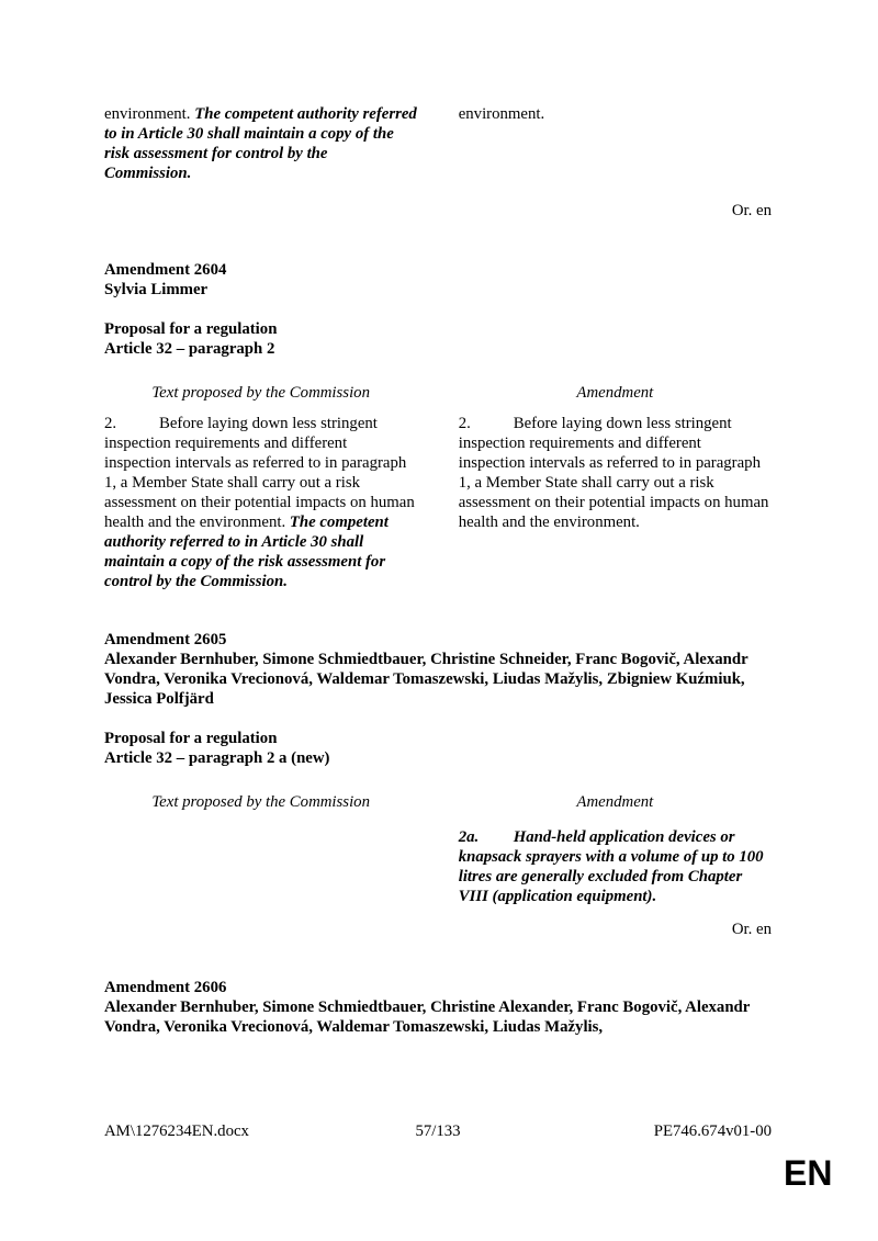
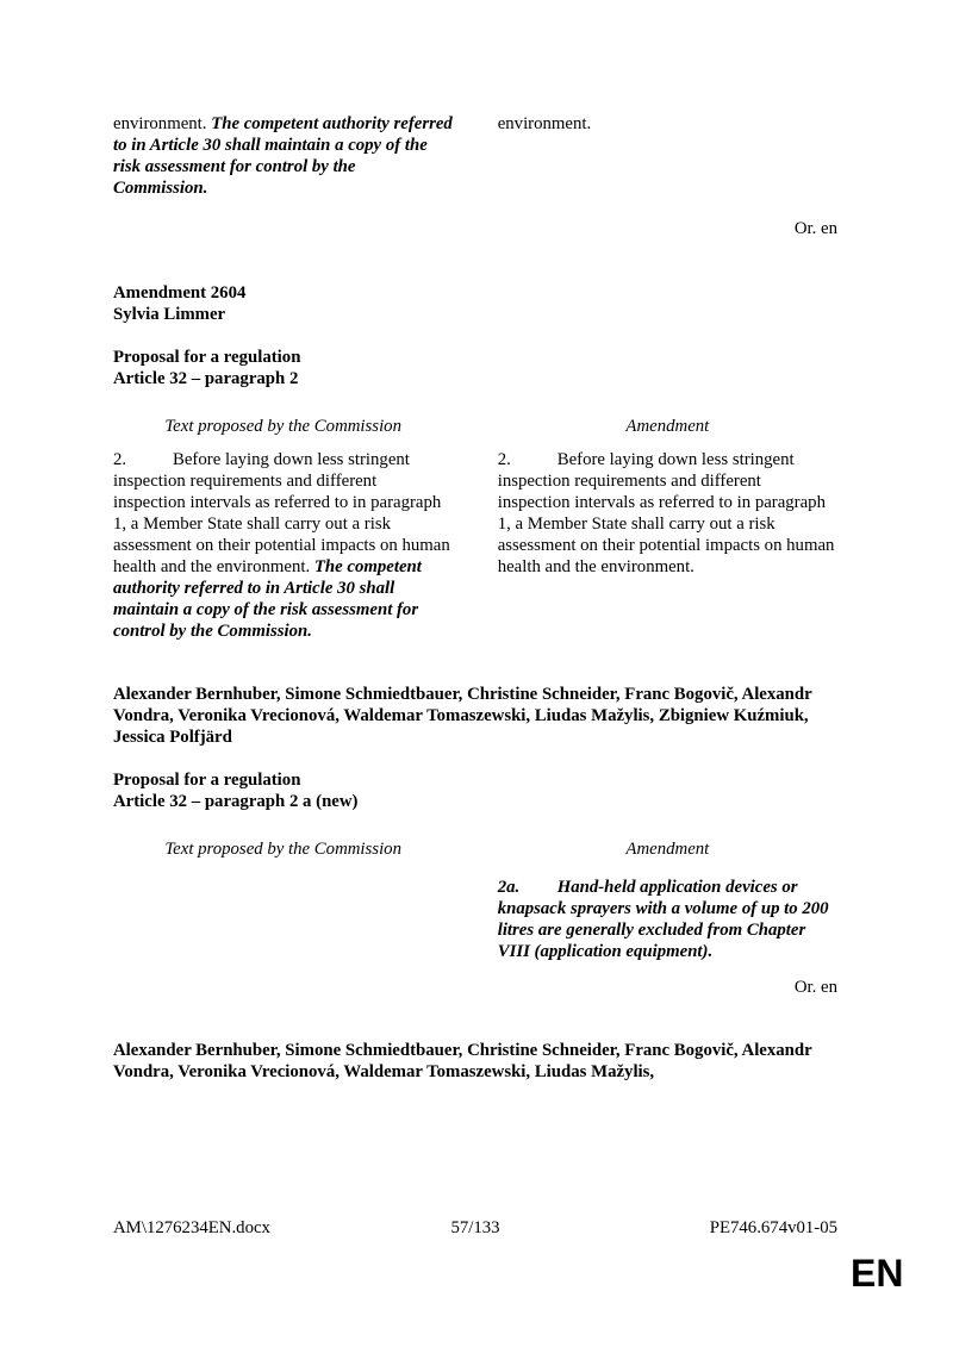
  environment. The competent authority referred to in Article 30 shall maintain a copy of the risk assessment for control by the Commission.
  environment.
  Or. en
  Amendment 2604
  Sylvia Limmer
  Proposal for a regulation
  Article 32 – paragraph 2
  Text proposed by the Commission
  Amendment
  2. Before laying down less stringent inspection requirements and different inspection intervals as referred to in paragraph 1, a Member State shall carry out a risk assessment on their potential impacts on human health and the environment. The competent authority referred to in Article 30 shall maintain a copy of the risk assessment for control by the Commission.
  2. Before laying down less stringent inspection requirements and different inspection intervals as referred to in paragraph 1, a Member State shall carry out a risk assessment on their potential impacts on human health and the environment.
- Amendment 2605
  Alexander Bernhuber, Simone Schmiedtbauer, Christine Schneider, Franc Bogovič, Alexandr Vondra, Veronika Vrecionová, Waldemar Tomaszewski, Liudas Mažylis, Zbigniew Kuźmiuk, Jessica Polfjärd
  Proposal for a regulation
  Article 32 – paragraph 2 a (new)
  Text proposed by the Commission
  Amendment
- 2a. Hand-held application devices or knapsack sprayers with a volume of up to 100 litres are generally excluded from Chapter VIII (application equipment).
+ 2a. Hand-held application devices or knapsack sprayers with a volume of up to 200 litres are generally excluded from Chapter VIII (application equipment).
  Or. en
- Amendment 2606
- Alexander Bernhuber, Simone Schmiedtbauer, Christine Alexander, Franc Bogovič, Alexandr Vondra, Veronika Vrecionová, Waldemar Tomaszewski, Liudas Mažylis,
+ Alexander Bernhuber, Simone Schmiedtbauer, Christine Schneider, Franc Bogovič, Alexandr Vondra, Veronika Vrecionová, Waldemar Tomaszewski, Liudas Mažylis,
  AM\1276234EN.docx
  57/133
- PE746.674v01-00
+ PE746.674v01-05
  EN
